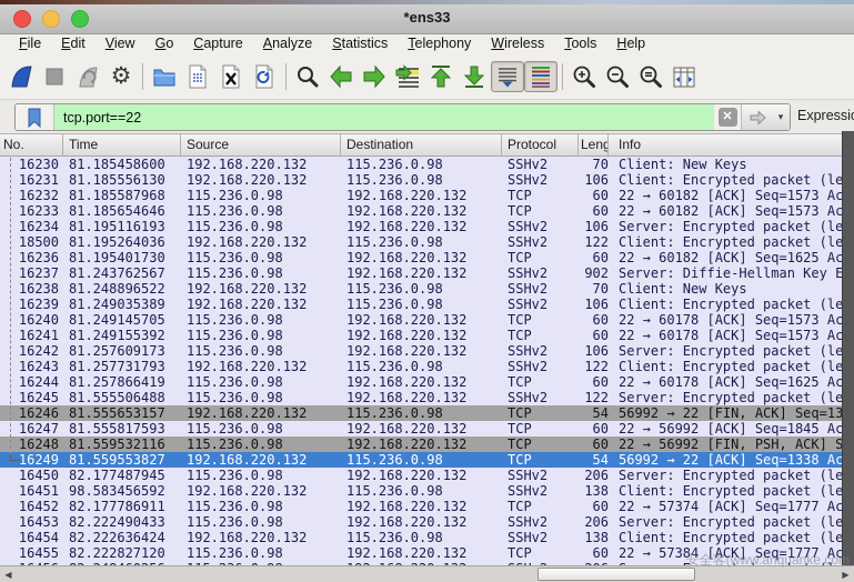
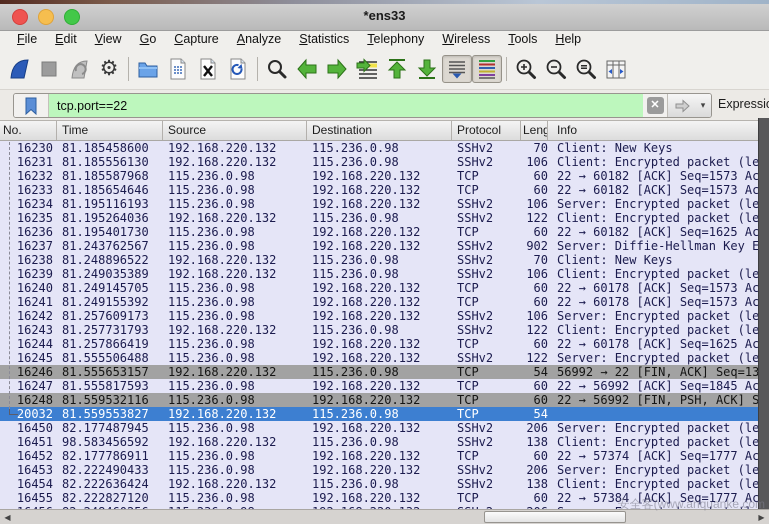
  *ens33
  File
  Edit
  View
  Go
  Capture
  Analyze
  Statistics
  Telephony
  Wireless
  Tools
  Help
  ⚙
  tcp.port==22
  ✕
  ▾
  Expressi
  No.
  Time
  Source
  Destination
  Protocol
  Info
  16230
  81.185458600
  192.168.220.132
  115.236.0.98
  SSHv2
  70
  Client: New Keys
  16231
  81.185556130
  192.168.220.132
  115.236.0.98
  SSHv2
  106
  Client: Encrypted packet (le
  16232
  81.185587968
  115.236.0.98
  192.168.220.132
  TCP
  60
  22 → 60182 [ACK] Seq=1573 Ac
  16233
  81.185654646
  115.236.0.98
  192.168.220.132
  TCP
  60
  22 → 60182 [ACK] Seq=1573 Ac
  16234
  81.195116193
  115.236.0.98
  192.168.220.132
  SSHv2
  106
  Server: Encrypted packet (le
- 18500
+ 16235
  81.195264036
  192.168.220.132
  115.236.0.98
  SSHv2
  122
  Client: Encrypted packet (le
  16236
  81.195401730
  115.236.0.98
  192.168.220.132
  TCP
  60
  22 → 60182 [ACK] Seq=1625 Ac
  16237
  81.243762567
  115.236.0.98
  192.168.220.132
  SSHv2
  902
  Server: Diffie-Hellman Key E
  16238
  81.248896522
  192.168.220.132
  115.236.0.98
  SSHv2
  70
  Client: New Keys
  16239
  81.249035389
  192.168.220.132
  115.236.0.98
  SSHv2
  106
  Client: Encrypted packet (le
  16240
  81.249145705
  115.236.0.98
  192.168.220.132
  TCP
  60
  22 → 60178 [ACK] Seq=1573 Ac
  16241
  81.249155392
  115.236.0.98
  192.168.220.132
  TCP
  60
  22 → 60178 [ACK] Seq=1573 Ac
  16242
  81.257609173
  115.236.0.98
  192.168.220.132
  SSHv2
  106
  Server: Encrypted packet (le
  16243
  81.257731793
  192.168.220.132
  115.236.0.98
  SSHv2
  122
  Client: Encrypted packet (le
  16244
  81.257866419
  115.236.0.98
  192.168.220.132
  TCP
  60
  22 → 60178 [ACK] Seq=1625 Ac
  16245
  81.555506488
  115.236.0.98
  192.168.220.132
  SSHv2
  122
  Server: Encrypted packet (le
  16246
  81.555653157
  192.168.220.132
  115.236.0.98
  TCP
  54
  56992 → 22 [FIN, ACK] Seq=13
  16247
  81.555817593
  115.236.0.98
  192.168.220.132
  TCP
  60
  22 → 56992 [ACK] Seq=1845 Ac
  16248
  81.559532116
  115.236.0.98
  192.168.220.132
  TCP
  60
  22 → 56992 [FIN, PSH, ACK] S
- 16249
+ 20032
  81.559553827
  192.168.220.132
  115.236.0.98
  TCP
  54
- 56992 → 22 [ACK] Seq=1338 Ac
  16450
  82.177487945
  115.236.0.98
  192.168.220.132
  SSHv2
  206
  Server: Encrypted packet (le
  16451
  98.583456592
  192.168.220.132
  115.236.0.98
  SSHv2
  138
  Client: Encrypted packet (le
  16452
  82.177786911
  115.236.0.98
  192.168.220.132
  TCP
  60
  22 → 57374 [ACK] Seq=1777 Ac
  16453
  82.222490433
  115.236.0.98
  192.168.220.132
  SSHv2
  206
  Server: Encrypted packet (le
  16454
  82.222636424
  192.168.220.132
  115.236.0.98
  SSHv2
  138
  Client: Encrypted packet (le
  16455
  82.222827120
  115.236.0.98
  192.168.220.132
  TCP
  60
  22 → 57384 [ACK] Seq=1777 Ac
  ◀
  ▶
  安全客(www.anquanke.com
